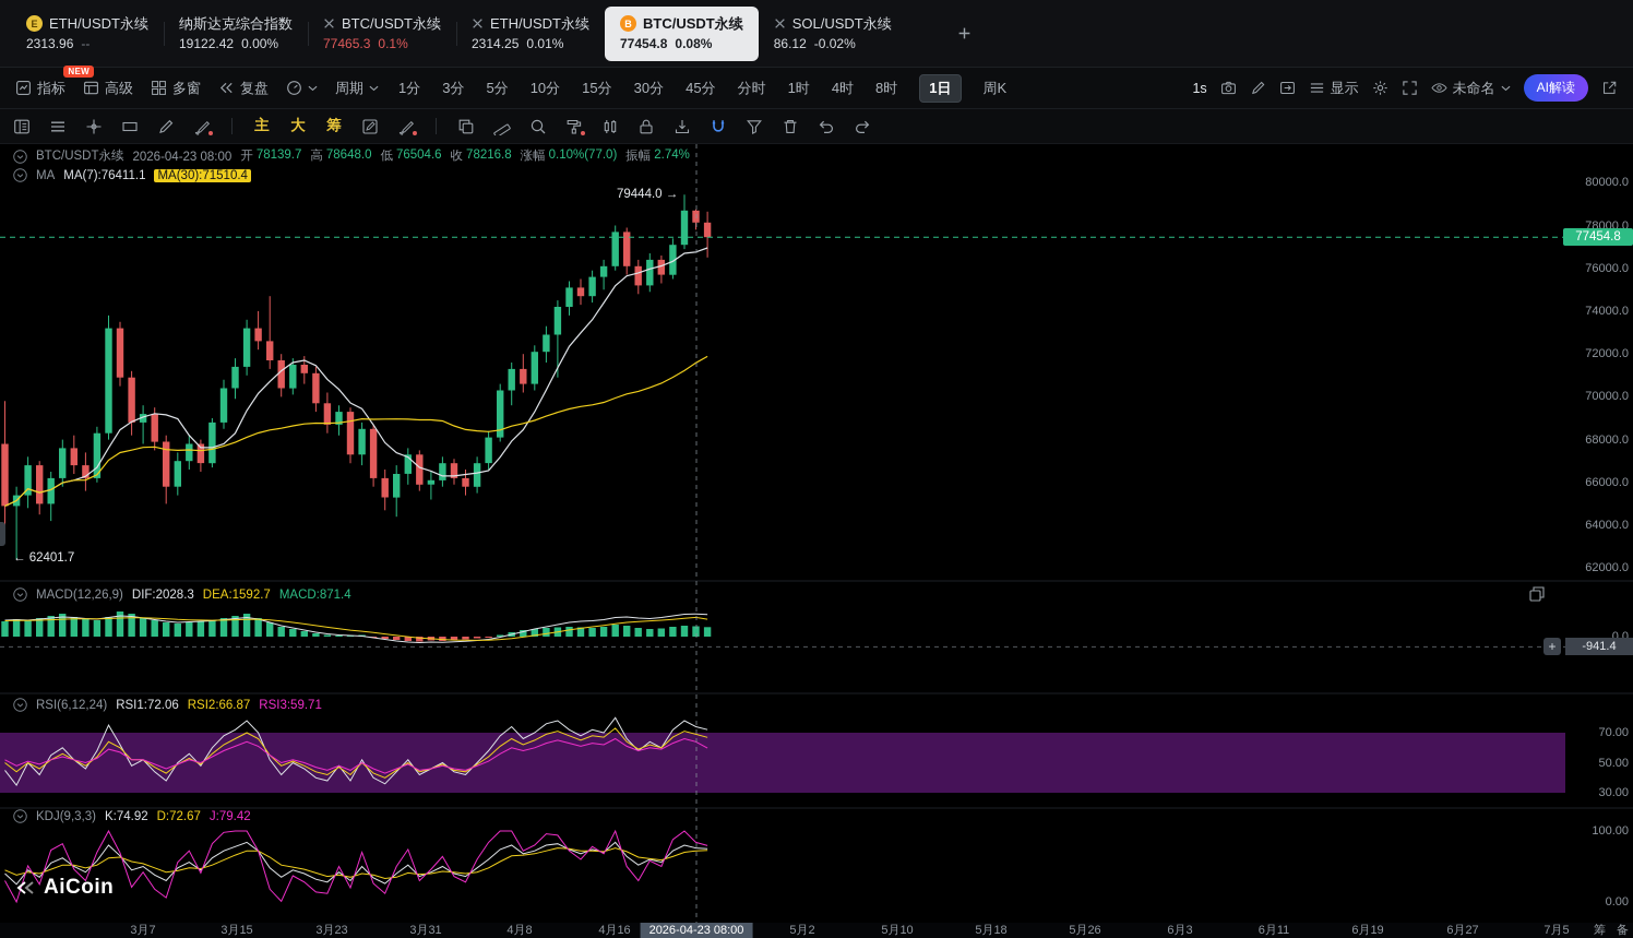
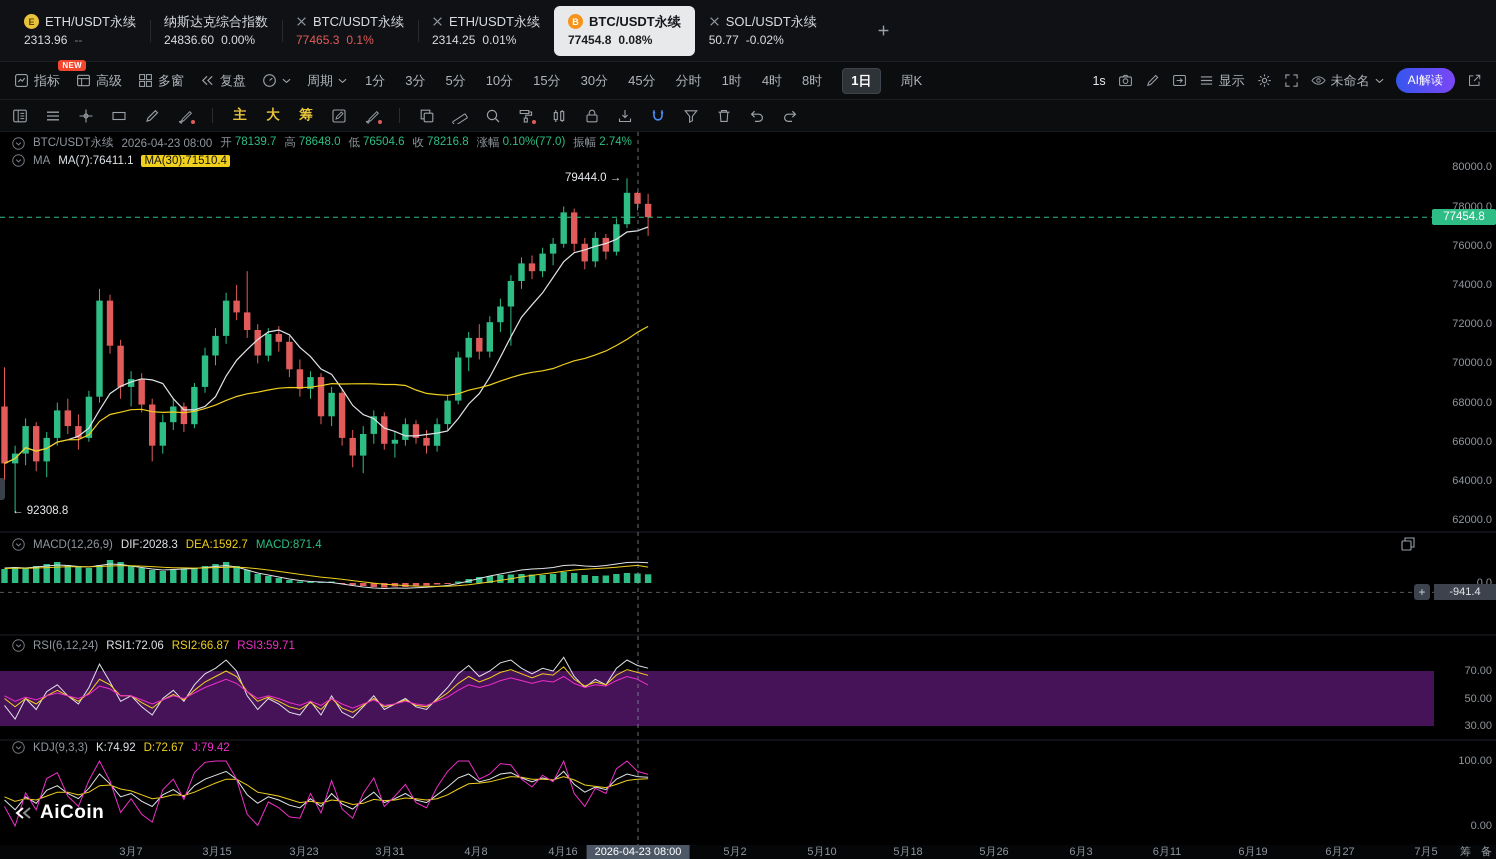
  E
  ETH/USDT永续
  2313.96
  --
  纳斯达克综合指数
- 19122.42
+ 24836.60
  0.00%
  BTC/USDT永续
  77465.3
  0.1%
  ETH/USDT永续
  2314.25
  0.01%
  B
  BTC/USDT永续
  77454.8
  0.08%
  SOL/USDT永续
- 86.12
+ 50.77
  -0.02%
  指标
  NEW
  高级
  多窗
  复盘
  周期
  1分
  3分
  5分
  10分
  15分
  30分
  45分
  分时
  1时
  4时
  8时
  1日
  周K
  1s
  显示
  未命名
  AI解读
  主
  大
  筹
  BTC/USDT永续
  2026-04-23 08:00
  开
  78139.7
  高
  78648.0
  低
  76504.6
  收
  78216.8
  涨幅
  0.10%(77.0)
  振幅
  2.74%
  MA
  MA(7):76411.1
  MA(30):71510.4
  MACD(12,26,9)
  DIF:2028.3
  DEA:1592.7
  MACD:871.4
  RSI(6,12,24)
  RSI1:72.06
  RSI2:66.87
  RSI3:59.71
  KDJ(9,3,3)
  K:74.92
  D:72.67
  J:79.42
  79444.0 →
- ← 62401.7
+ ← 92308.8
  80000.0
  78000.0
  76000.0
  74000.0
  72000.0
  70000.0
  68000.0
  66000.0
  64000.0
  62000.0
  0.0
  70.00
  50.00
  30.00
  100.00
  0.00
  77454.8
  +
  -941.4
  AiCoin
  2026-04-23 08:00
  筹
  备
  3月7
  3月15
  3月23
  3月31
  4月8
  4月16
  5月2
  5月10
  5月18
  5月26
  6月3
  6月11
  6月19
  6月27
  7月5
